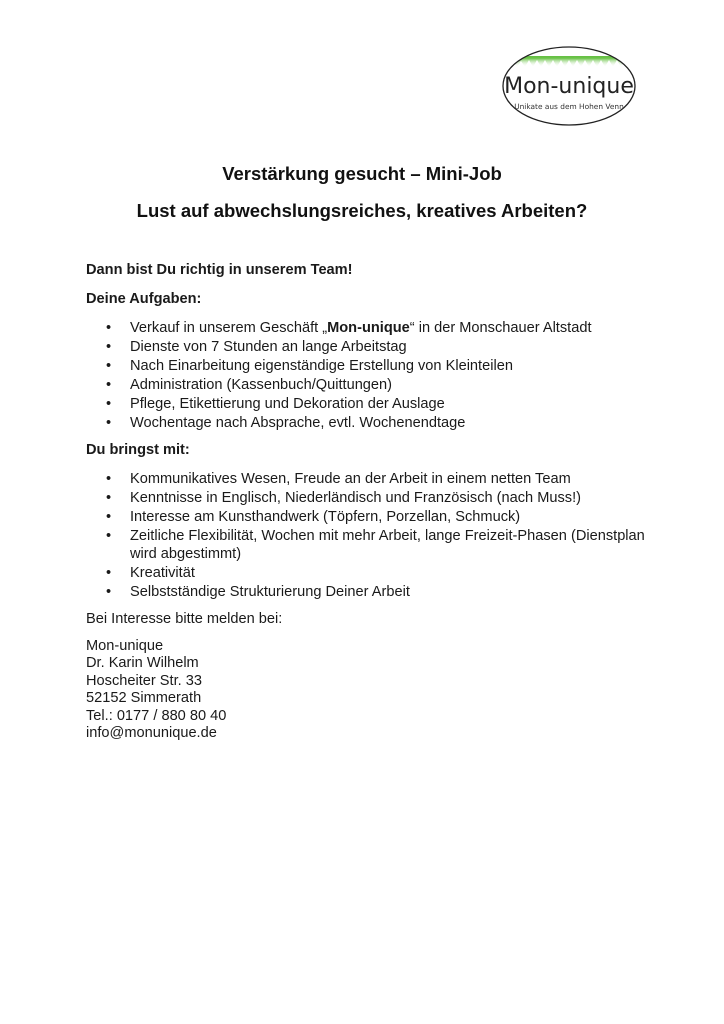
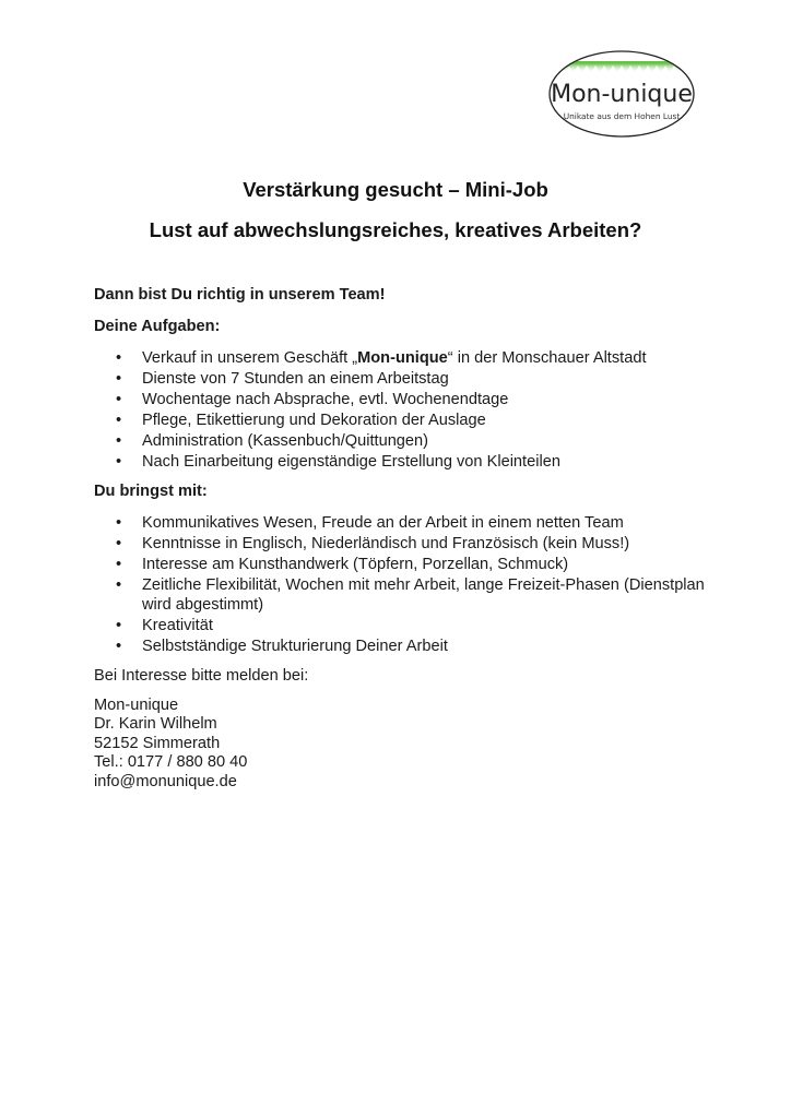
  Mon-unique
- Unikate aus dem Hohen Venn
+ Unikate aus dem Hohen Lust
  Verstärkung gesucht – Mini-Job
  Lust auf abwechslungsreiches, kreatives Arbeiten?
  Dann bist Du richtig in unserem Team!
  Deine Aufgaben:
  •
  Verkauf in unserem Geschäft „Mon-unique“ in der Monschauer Altstadt
  •
- Dienste von 7 Stunden an lange Arbeitstag
+ Dienste von 7 Stunden an einem Arbeitstag
  •
- Nach Einarbeitung eigenständige Erstellung von Kleinteilen
+ Wochentage nach Absprache, evtl. Wochenendtage
  •
- Administration (Kassenbuch/Quittungen)
+ Pflege, Etikettierung und Dekoration der Auslage
  •
- Pflege, Etikettierung und Dekoration der Auslage
+ Administration (Kassenbuch/Quittungen)
  •
- Wochentage nach Absprache, evtl. Wochenendtage
+ Nach Einarbeitung eigenständige Erstellung von Kleinteilen
  Du bringst mit:
  •
  Kommunikatives Wesen, Freude an der Arbeit in einem netten Team
  •
- Kenntnisse in Englisch, Niederländisch und Französisch (nach Muss!)
+ Kenntnisse in Englisch, Niederländisch und Französisch (kein Muss!)
  •
  Interesse am Kunsthandwerk (Töpfern, Porzellan, Schmuck)
  •
  Zeitliche Flexibilität, Wochen mit mehr Arbeit, lange Freizeit-Phasen (Dienstplan wird abgestimmt)
  •
  Kreativität
  •
  Selbstständige Strukturierung Deiner Arbeit
  Bei Interesse bitte melden bei:
  Mon-unique
  Dr. Karin Wilhelm
- Hoscheiter Str. 33
  52152 Simmerath
  Tel.: 0177 / 880 80 40
  info@monunique.de
